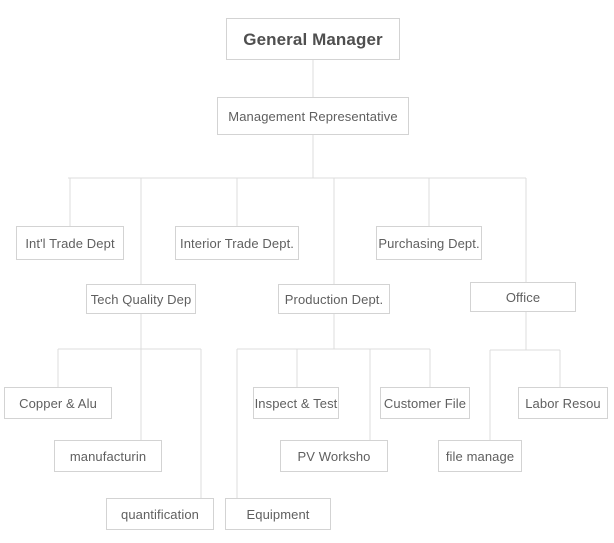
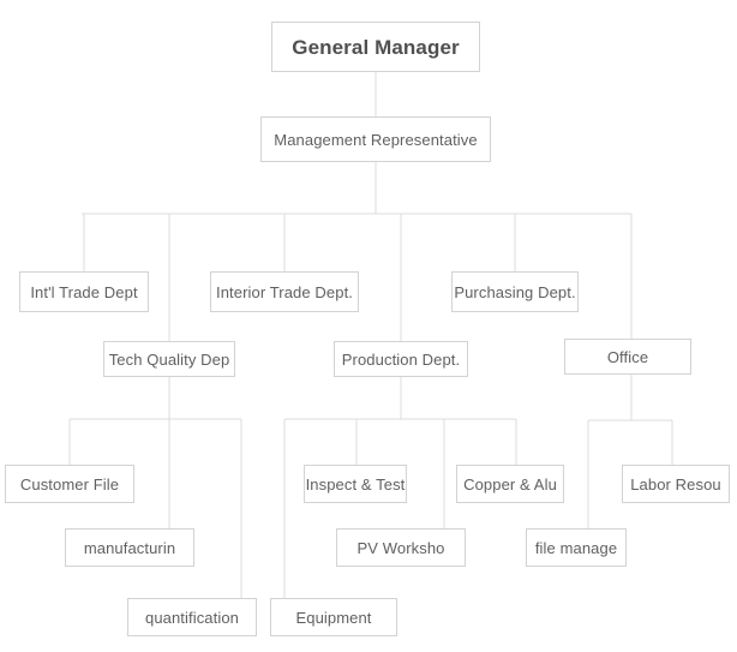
  General Manager
  Management Representative
  Int'l Trade Dept
  Interior Trade Dept.
  Purchasing Dept.
  Tech Quality Dep
  Production Dept.
  Office
- Copper & Alu
+ Customer File
  manufacturin
  quantification
  Equipment
  Inspect & Test
  PV Worksho
- Customer File
+ Copper & Alu
  file manage
  Labor Resou
